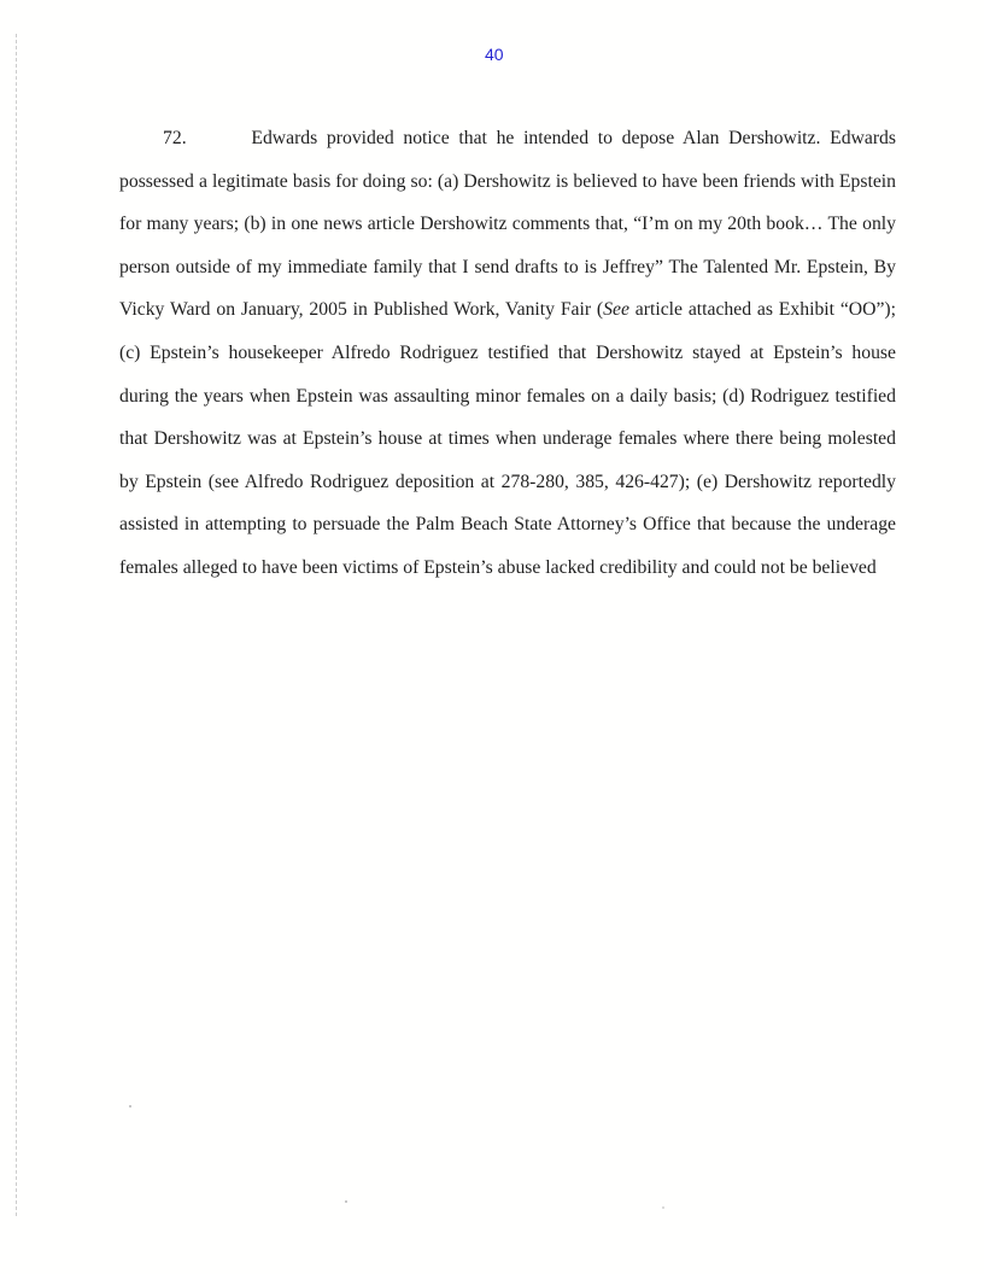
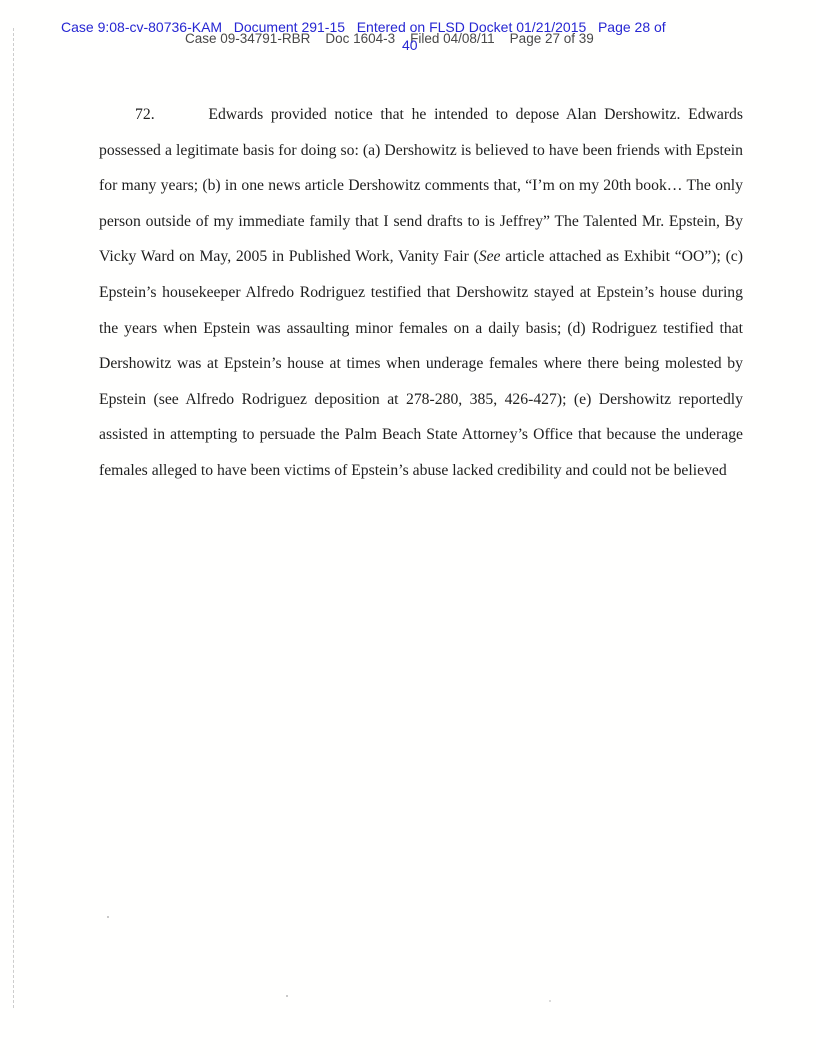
+ Case 9:08-cv-80736-KAM Document 291-15 Entered on FLSD Docket 01/21/2015 Page 28 of
+ Case 09-34791-RBR Doc 1604-3 Filed 04/08/11 Page 27 of 39
  40
- 72. Edwards provided notice that he intended to depose Alan Dershowitz. Edwards possessed a legitimate basis for doing so: (a) Dershowitz is believed to have been friends with Epstein for many years; (b) in one news article Dershowitz comments that, “I’m on my 20th book… The only person outside of my immediate family that I send drafts to is Jeffrey” The Talented Mr. Epstein, By Vicky Ward on January, 2005 in Published Work, Vanity Fair (See article attached as Exhibit “OO”); (c) Epstein’s housekeeper Alfredo Rodriguez testified that Dershowitz stayed at Epstein’s house during the years when Epstein was assaulting minor females on a daily basis; (d) Rodriguez testified that Dershowitz was at Epstein’s house at times when underage females where there being molested by Epstein (see Alfredo Rodriguez deposition at 278-280, 385, 426-427); (e) Dershowitz reportedly assisted in attempting to persuade the Palm Beach State Attorney’s Office that because the underage females alleged to have been victims of Epstein’s abuse lacked credibility and could not be believed
+ 72. Edwards provided notice that he intended to depose Alan Dershowitz. Edwards possessed a legitimate basis for doing so: (a) Dershowitz is believed to have been friends with Epstein for many years; (b) in one news article Dershowitz comments that, “I’m on my 20th book… The only person outside of my immediate family that I send drafts to is Jeffrey” The Talented Mr. Epstein, By Vicky Ward on May, 2005 in Published Work, Vanity Fair (See article attached as Exhibit “OO”); (c) Epstein’s housekeeper Alfredo Rodriguez testified that Dershowitz stayed at Epstein’s house during the years when Epstein was assaulting minor females on a daily basis; (d) Rodriguez testified that Dershowitz was at Epstein’s house at times when underage females where there being molested by Epstein (see Alfredo Rodriguez deposition at 278-280, 385, 426-427); (e) Dershowitz reportedly assisted in attempting to persuade the Palm Beach State Attorney’s Office that because the underage females alleged to have been victims of Epstein’s abuse lacked credibility and could not be believed
